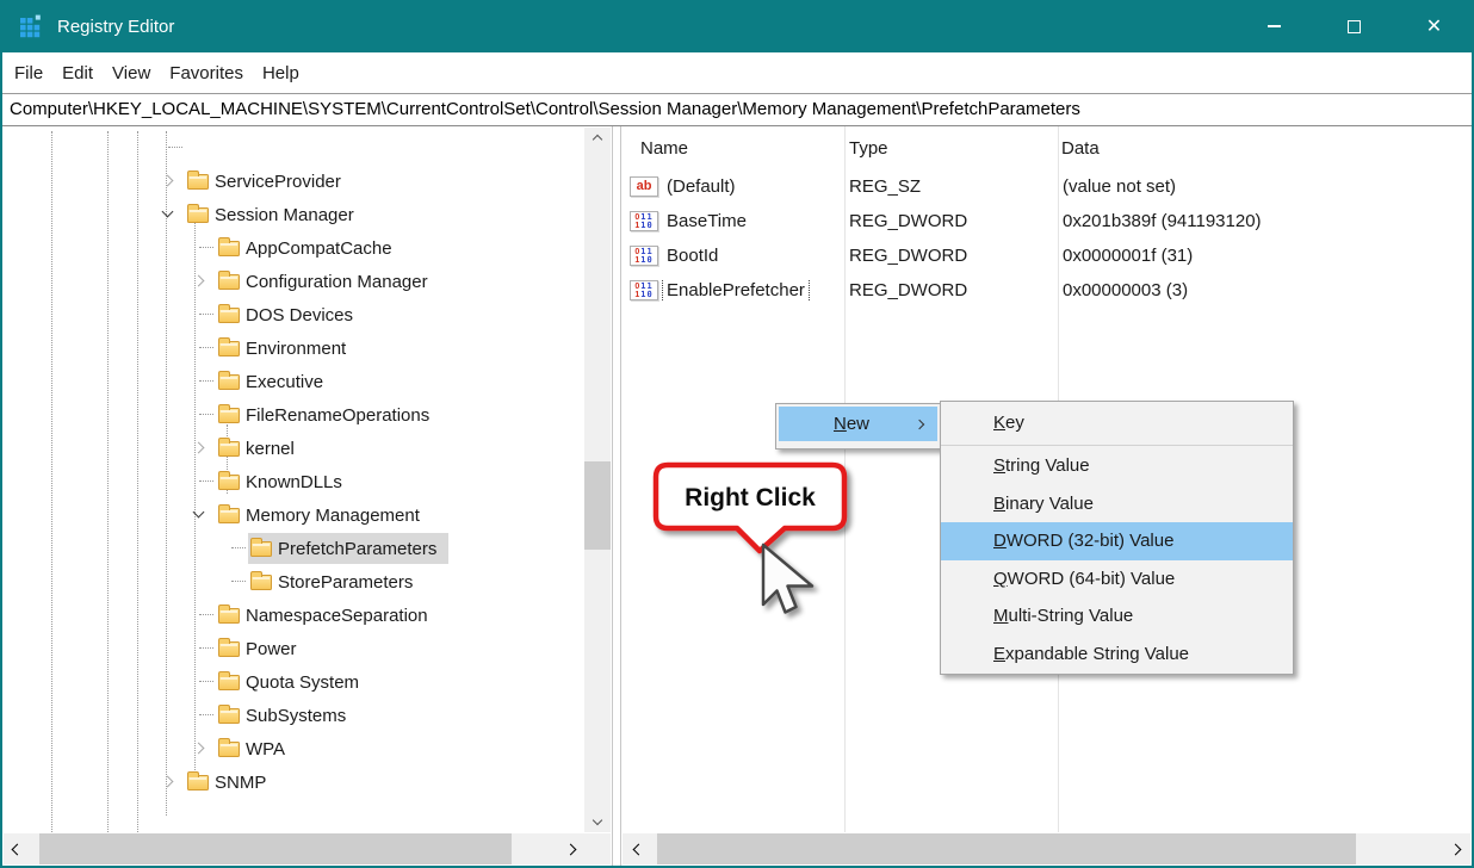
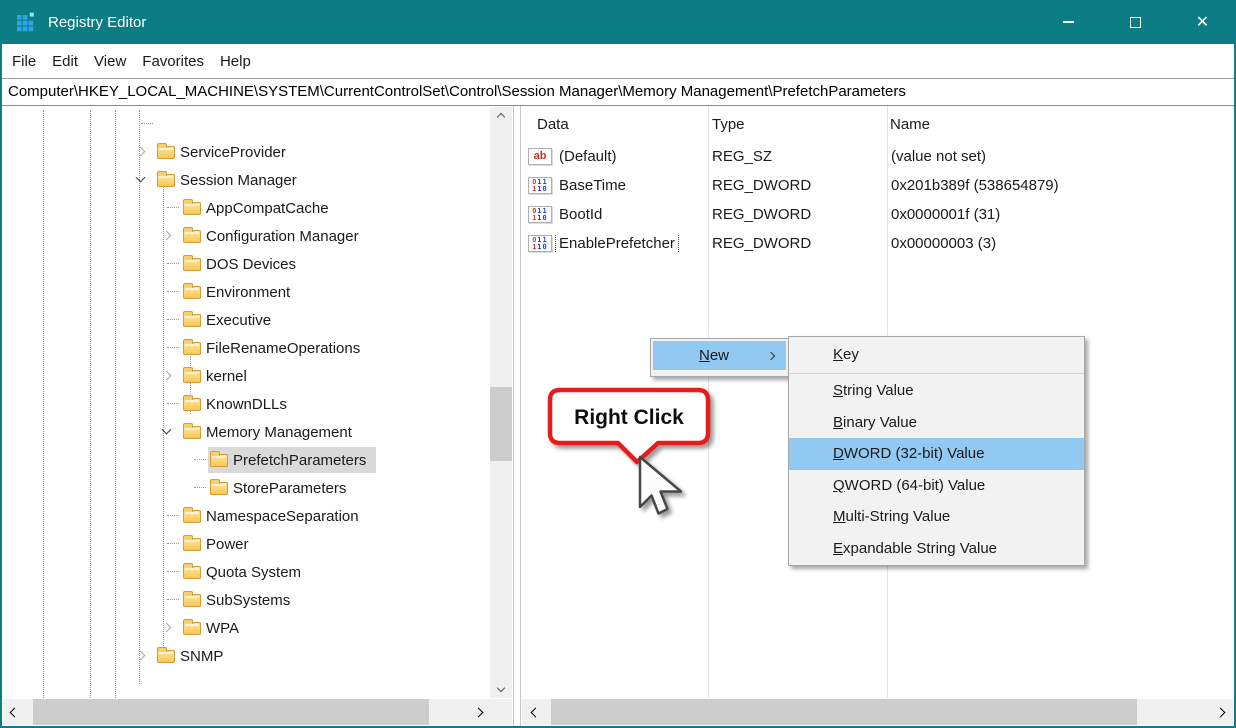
  Registry Editor
  ✕
  File
  Edit
  View
  Favorites
  Help
  Computer\HKEY_LOCAL_MACHINE\SYSTEM\CurrentControlSet\Control\Session Manager\Memory Management\PrefetchParameters
  ServiceProvider
  Session Manager
  AppCompatCache
  Configuration Manager
  DOS Devices
  Environment
  Executive
  FileRenameOperations
  kernel
  KnownDLLs
  Memory Management
  PrefetchParameters
  StoreParameters
  NamespaceSeparation
  Power
  Quota System
  SubSystems
  WPA
  SNMP
- Name
+ Data
  Type
- Data
+ Name
  ab
  (Default)
  REG_SZ
  (value not set)
  BaseTime
  REG_DWORD
- 0x201b389f (941193120)
+ 0x201b389f (538654879)
  BootId
  REG_DWORD
  0x0000001f (31)
  EnablePrefetcher
  REG_DWORD
  0x00000003 (3)
  New
  K
  ey
  S
  tring Value
  B
  inary Value
  D
  WORD (32-bit) Value
  Q
  WORD (64-bit) Value
  M
  ulti-String Value
  E
  xpandable String Value
  Right Click
